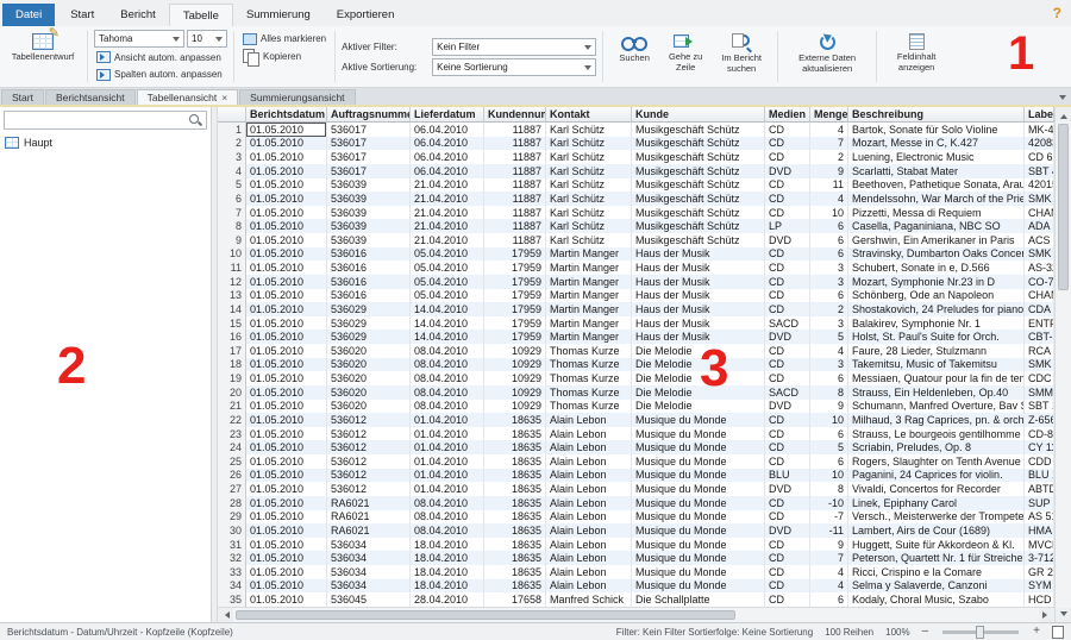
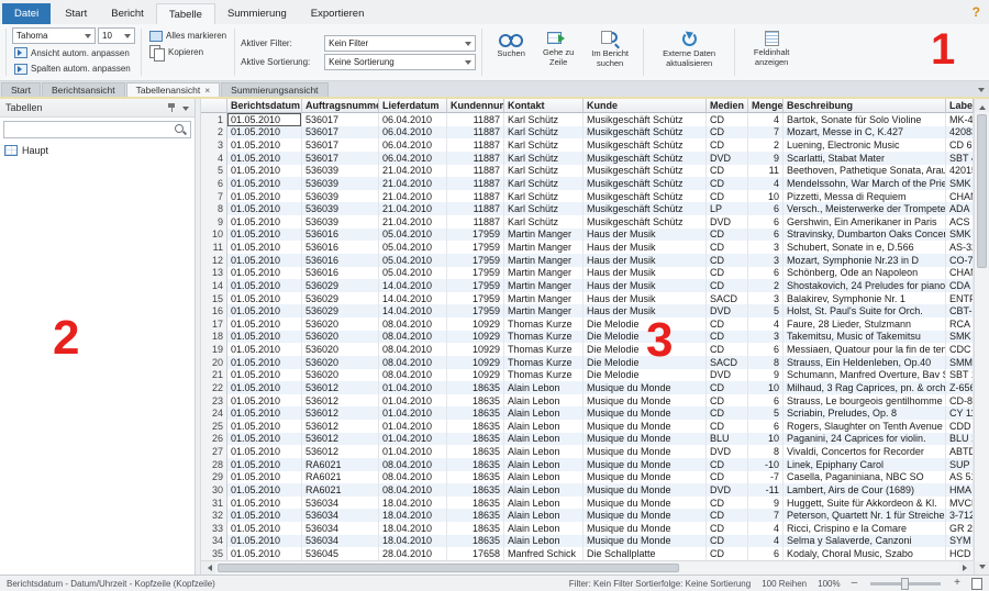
  Datei
  Start
  Bericht
  Tabelle
  Summierung
  Exportieren
  ?
- ✎
- Tabellenentwurf
  Tahoma
  10
  Ansicht autom. anpassen
  Spalten autom. anpassen
  Alles markieren
  Kopieren
  Aktiver Filter:
  Kein Filter
  Aktive Sortierung:
  Keine Sortierung
  Suchen
  Gehe zu Zeile
  Im Bericht suchen
  Externe Daten aktualisieren
  Feldinhalt anzeigen
  Start
  Berichtsansicht
  Tabellenansicht
  ×
  Summierungsansicht
+ Tabellen
  Haupt
  Berichtsdatum
  Auftragsnumm
  Lieferdatum
  Kontakt
  Kunde
  Medien
  Menge
  Beschreibung
  1
  01.05.2010
  536017
  06.04.2010
  11887
  Karl Schütz
  Musikgeschäft Schütz
  CD
  4
  Bartok, Sonate für Solo Violine
  MK-4
  2
  01.05.2010
  536017
  06.04.2010
  11887
  Karl Schütz
  Musikgeschäft Schütz
  CD
  7
  Mozart, Messe in C, K.427
  4208
  3
  01.05.2010
  536017
  06.04.2010
  11887
  Karl Schütz
  Musikgeschäft Schütz
  CD
  2
  Luening, Electronic Music
  CD 6
  4
  01.05.2010
  536017
  06.04.2010
  11887
  Karl Schütz
  Musikgeschäft Schütz
  DVD
  9
  Scarlatti, Stabat Mater
  SBT
  5
  01.05.2010
  536039
  21.04.2010
  11887
  Karl Schütz
  Musikgeschäft Schütz
  CD
  11
  Beethoven, Pathetique Sonata, Arau
  4201
  6
  01.05.2010
  536039
  21.04.2010
  11887
  Karl Schütz
  Musikgeschäft Schütz
  CD
  4
  Mendelssohn, War March of the Prie
  SMK
  7
  01.05.2010
  536039
  21.04.2010
  11887
  Karl Schütz
  Musikgeschäft Schütz
  CD
  10
  Pizzetti, Messa di Requiem
  CHA
  8
  01.05.2010
  536039
  21.04.2010
  11887
  Karl Schütz
  Musikgeschäft Schütz
  LP
  6
- Casella, Paganiniana, NBC SO
+ Versch., Meisterwerke der Trompete
  ADA
  9
  01.05.2010
  536039
  21.04.2010
  11887
  Karl Schütz
  Musikgeschäft Schütz
  DVD
  6
  Gershwin, Ein Amerikaner in Paris
  ACS
  10
  01.05.2010
  536016
  05.04.2010
  17959
  Martin Manger
  Haus der Musik
  CD
  6
  Stravinsky, Dumbarton Oaks Concer
  SMK
  11
  01.05.2010
  536016
  05.04.2010
  17959
  Martin Manger
  Haus der Musik
  CD
  3
  Schubert, Sonate in e, D.566
  AS-3
  12
  01.05.2010
  536016
  05.04.2010
  17959
  Martin Manger
  Haus der Musik
  CD
  3
  Mozart, Symphonie Nr.23 in D
  CO-7
  13
  01.05.2010
  536016
  05.04.2010
  17959
  Martin Manger
  Haus der Musik
  CD
  6
  Schönberg, Ode an Napoleon
  CHA
  14
  01.05.2010
  536029
  14.04.2010
  17959
  Martin Manger
  Haus der Musik
  CD
  2
  Shostakovich, 24 Preludes for piano
  CDA
  15
  01.05.2010
  536029
  14.04.2010
  17959
  Martin Manger
  Haus der Musik
  SACD
  3
  Balakirev, Symphonie Nr. 1
  ENTP
  16
  01.05.2010
  536029
  14.04.2010
  17959
  Martin Manger
  Haus der Musik
  DVD
  5
  Holst, St. Paul's Suite for Orch.
  CBT-
  17
  01.05.2010
  536020
  08.04.2010
  10929
  Thomas Kurze
  Die Melodie
  CD
  4
  Faure, 28 Lieder, Stulzmann
  RCA
  18
  01.05.2010
  536020
  08.04.2010
  10929
  Thomas Kurze
  Die Melodie
  CD
  3
  Takemitsu, Music of Takemitsu
  SMK
  19
  01.05.2010
  536020
  08.04.2010
  10929
  Thomas Kurze
  Die Melodie
  CD
  6
  Messiaen, Quatour pour la fin de tem
  CDC
  20
  01.05.2010
  536020
  08.04.2010
  10929
  Thomas Kurze
  Die Melodie
  SACD
  8
  Strauss, Ein Heldenleben, Op.40
  SMM
  21
  01.05.2010
  536020
  08.04.2010
  10929
  Thomas Kurze
  Die Melodie
  DVD
  9
  Schumann, Manfred Overture, Bav S
  SBT
  22
  01.05.2010
  536012
  01.04.2010
  18635
  Alain Lebon
  Musique du Monde
  CD
  10
  Milhaud, 3 Rag Caprices, pn. & orch
  Z-656
  23
  01.05.2010
  536012
  01.04.2010
  18635
  Alain Lebon
  Musique du Monde
  CD
  6
  Strauss, Le bourgeois gentilhomme
  CD-8
  24
  01.05.2010
  536012
  01.04.2010
  18635
  Alain Lebon
  Musique du Monde
  CD
  5
  Scriabin, Preludes, Op. 8
  CY 11
  25
  01.05.2010
  536012
  01.04.2010
  18635
  Alain Lebon
  Musique du Monde
  CD
  6
  Rogers, Slaughter on Tenth Avenue
  CDD
  26
  01.05.2010
  536012
  01.04.2010
  18635
  Alain Lebon
  Musique du Monde
  BLU
  10
  Paganini, 24 Caprices for violin.
  BLU
  27
  01.05.2010
  536012
  01.04.2010
  18635
  Alain Lebon
  Musique du Monde
  DVD
  8
  Vivaldi, Concertos for Recorder
  ABTD
  28
  01.05.2010
  RA6021
  08.04.2010
  18635
  Alain Lebon
  Musique du Monde
  CD
  -10
  Linek, Epiphany Carol
  SUP
  29
  01.05.2010
  RA6021
  08.04.2010
  18635
  Alain Lebon
  Musique du Monde
  CD
  -7
- Versch., Meisterwerke der Trompete
+ Casella, Paganiniana, NBC SO
  AS 5
  30
  01.05.2010
  RA6021
  08.04.2010
  18635
  Alain Lebon
  Musique du Monde
  DVD
  -11
  Lambert, Airs de Cour (1689)
  HMA
  31
  01.05.2010
  536034
  18.04.2010
  18635
  Alain Lebon
  Musique du Monde
  CD
  9
  Huggett, Suite für Akkordeon & Kl.
  MVC
  32
  01.05.2010
  536034
  18.04.2010
  18635
  Alain Lebon
  Musique du Monde
  CD
  7
  Peterson, Quartett Nr. 1 für Streiche
  3-712
  33
  01.05.2010
  536034
  18.04.2010
  18635
  Alain Lebon
  Musique du Monde
  CD
  4
  Ricci, Crispino e la Comare
  GR 2
  34
  01.05.2010
  536034
  18.04.2010
  18635
  Alain Lebon
  Musique du Monde
  CD
  4
  Selma y Salaverde, Canzoni
  SYM
  35
  01.05.2010
  536045
  28.04.2010
  17658
  Manfred Schick
  Die Schallplatte
  CD
  6
  Kodaly, Choral Music, Szabo
  HCD
  Berichtsdatum - Datum/Uhrzeit - Kopfzeile (Kopfzeile)
  Filter: Kein Filter Sortierfolge: Keine Sortierung
  100 Reihen
  100%
  –
  +
  1
  2
  3
